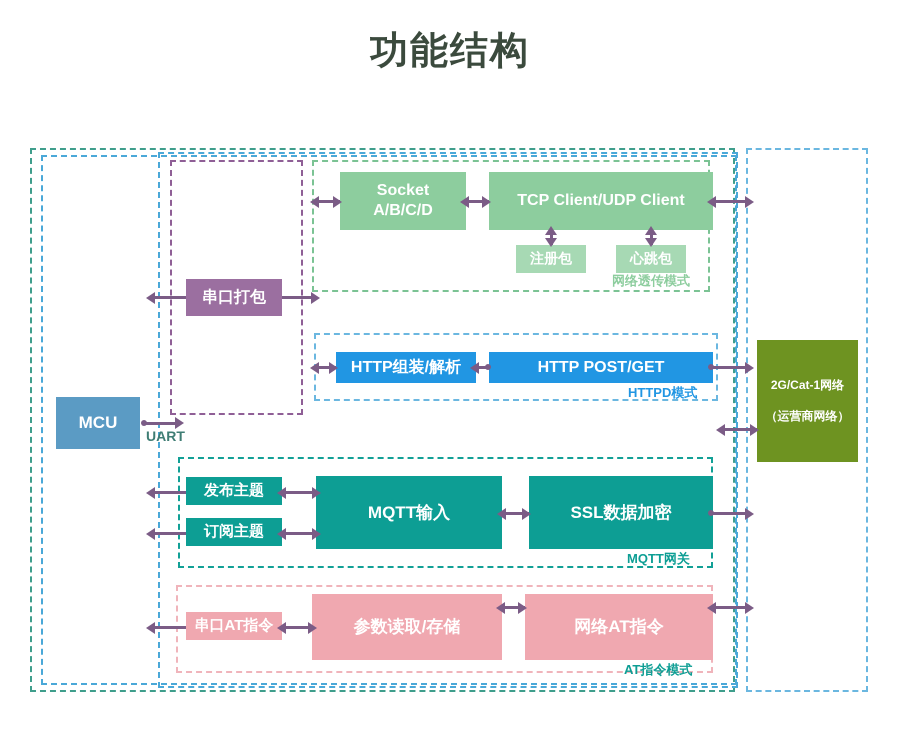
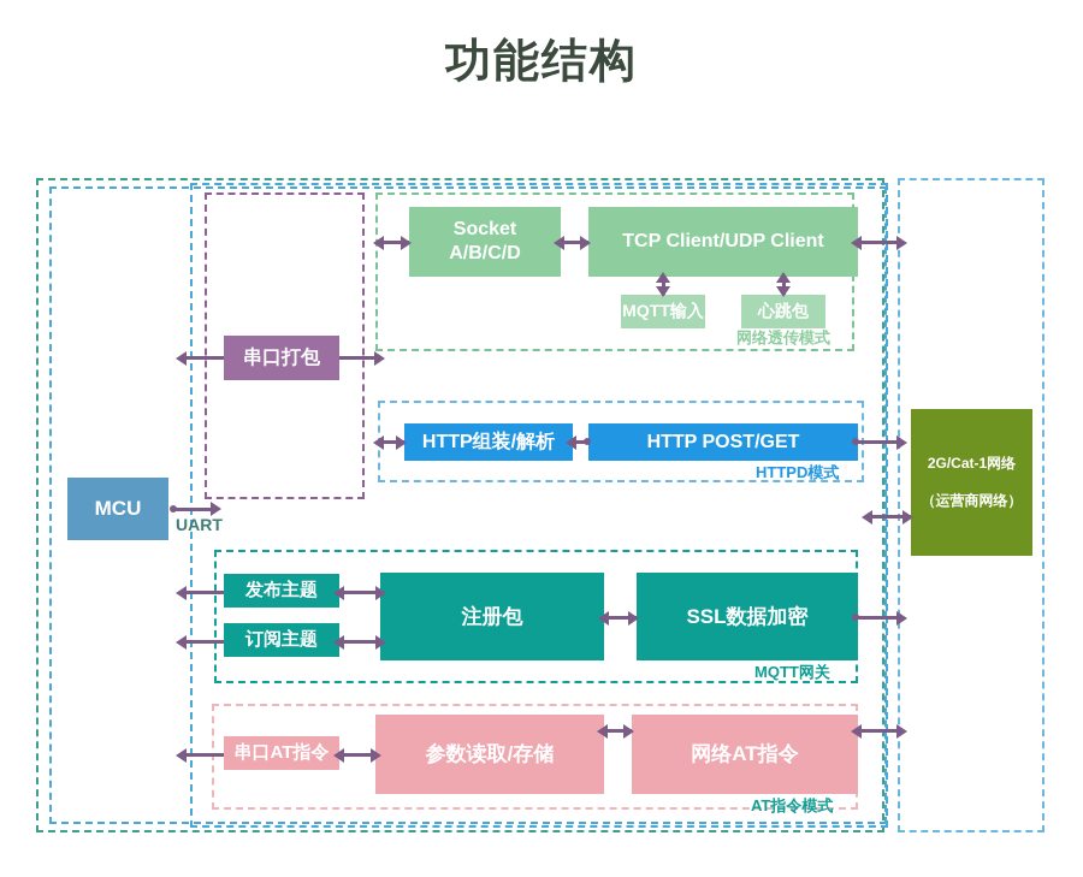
  功能结构
  MCU
  UART
  2G/Cat-1网络
  （运营商网络）
  串口打包
  Socket
  A/B/C/D
  TCP Client/UDP Client
- 注册包
+ MQTT输入
  心跳包
  网络透传模式
  HTTP组装/解析
  HTTP POST/GET
  HTTPD模式
  发布主题
  订阅主题
- MQTT输入
+ 注册包
  SSL数据加密
  MQTT网关
  串口AT指令
  参数读取/存储
  网络AT指令
  AT指令模式
